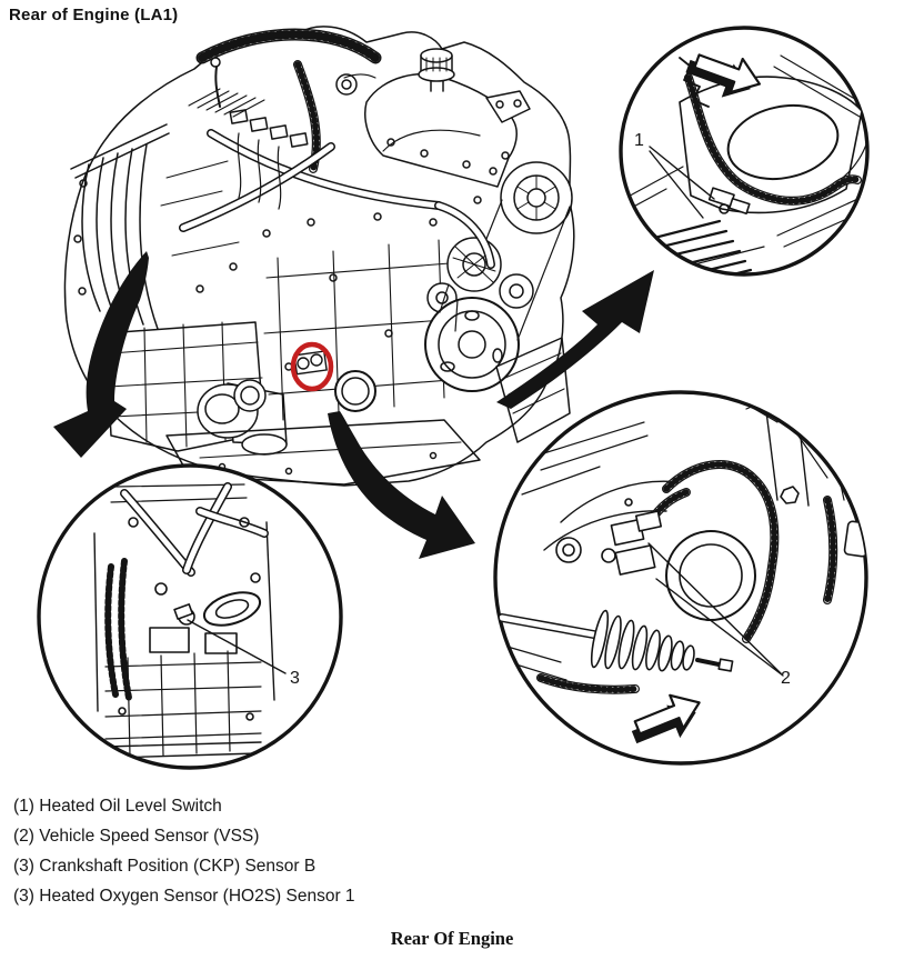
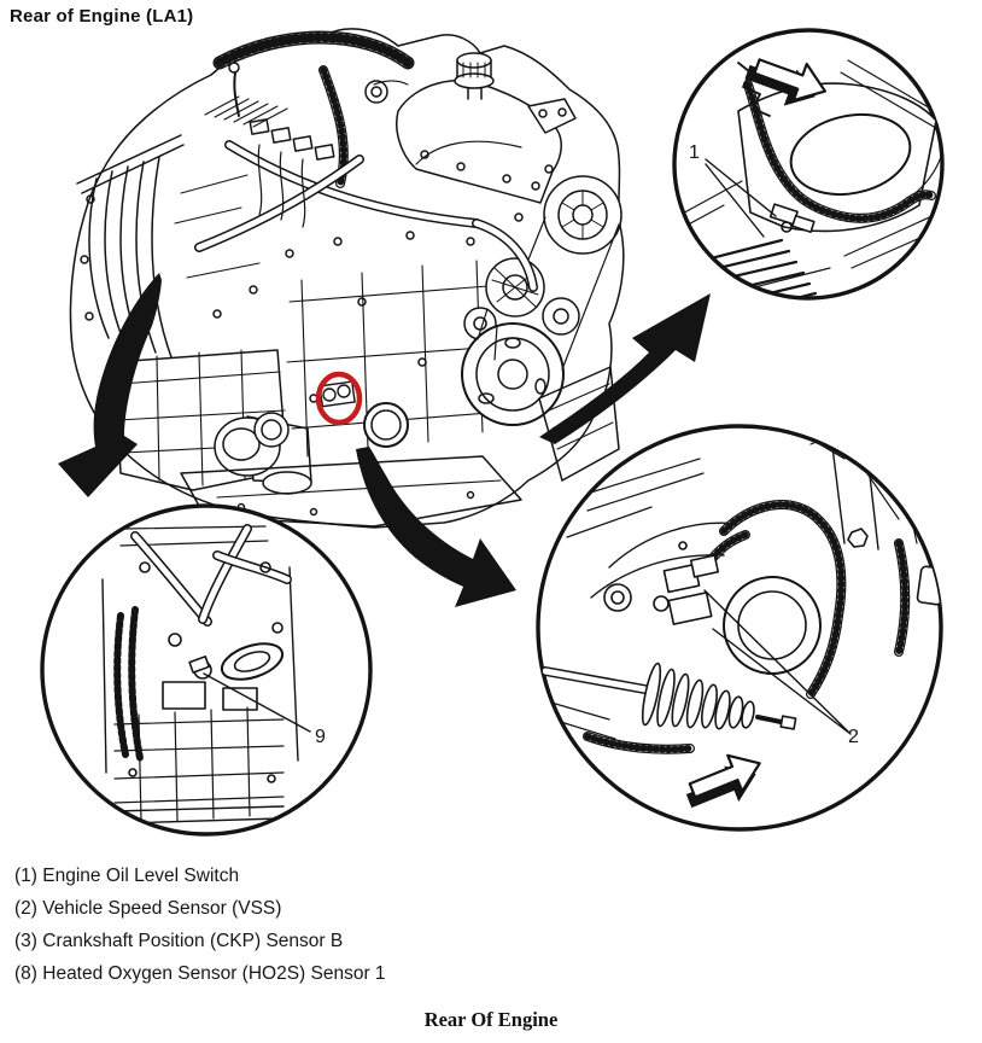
  Rear of Engine (LA1)
  1
  2
- 3
+ 9
- (1) Heated Oil Level Switch
+ (1) Engine Oil Level Switch
  (2) Vehicle Speed Sensor (VSS)
  (3) Crankshaft Position (CKP) Sensor B
- (3) Heated Oxygen Sensor (HO2S) Sensor 1
+ (8) Heated Oxygen Sensor (HO2S) Sensor 1
  Rear Of Engine
